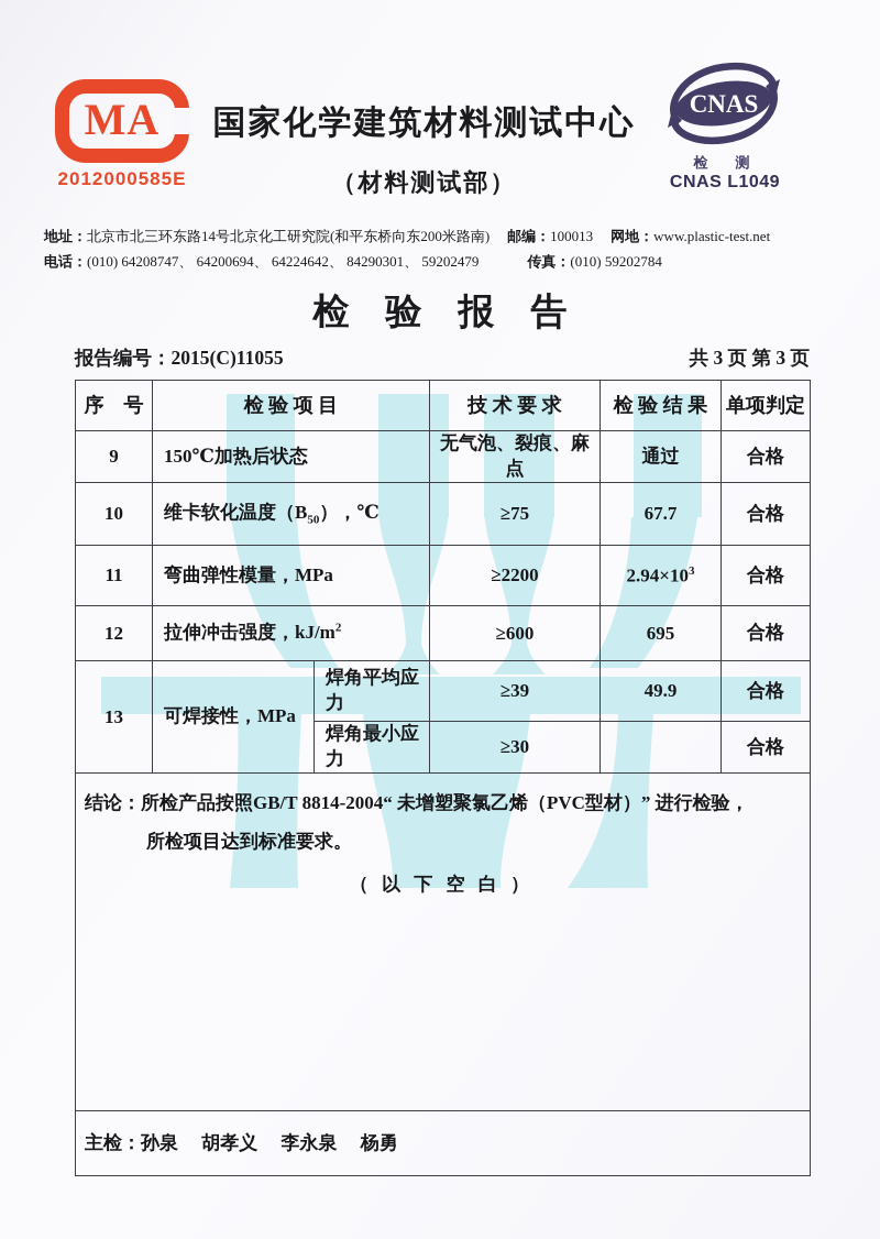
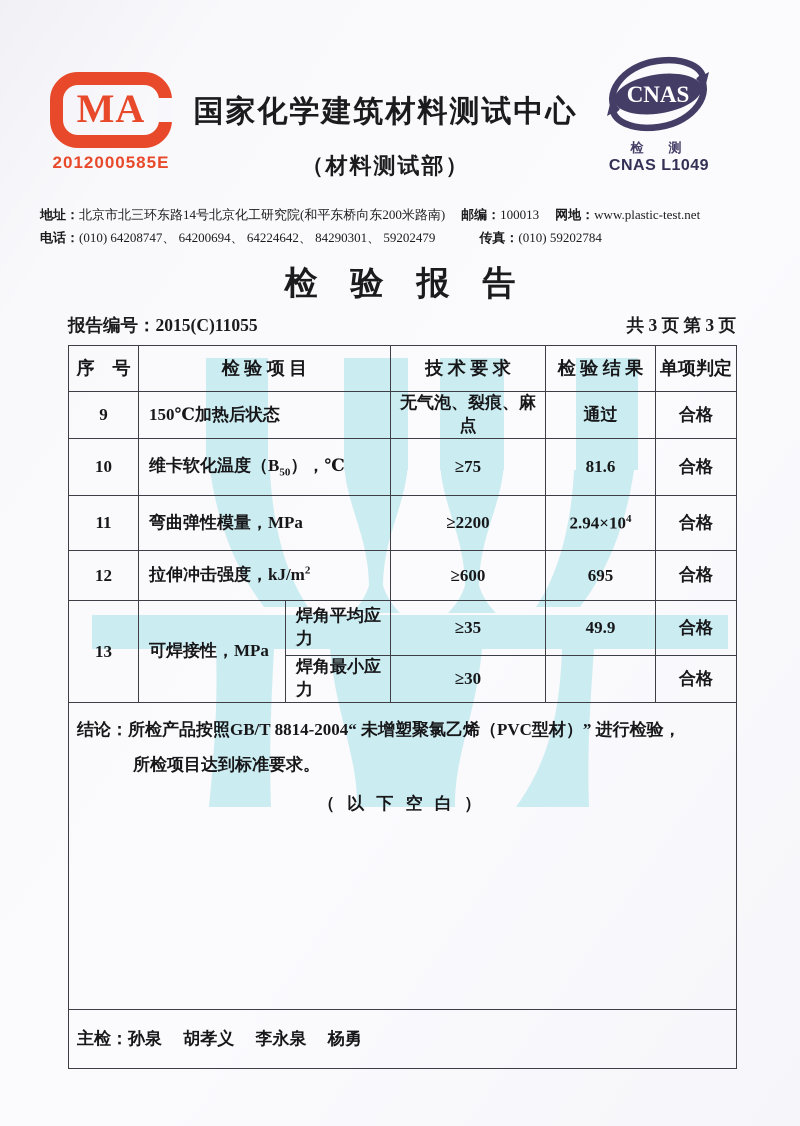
  MA
  2012000585E
  国家化学建筑材料测试中心
  （材料测试部）
  CNAS
  检 测
  CNAS L1049
  地址：北京市北三环东路14号北京化工研究院(和平东桥向东200米路南) 邮编：100013 网地：www.plastic-test.net
  电话：(010) 64208747、 64200694、 64224642、 84290301、 59202479 传真：(010) 59202784
  检 验 报 告
  报告编号：2015(C)11055
  共 3 页 第 3 页
  序 号	检 验 项 目	技 术 要 求	检 验 结 果	单项判定
  9	150℃加热后状态	无气泡、裂痕、麻点	通过	合格
- 10	维卡软化温度（B50），℃	≥75	67.7	合格
+ 10	维卡软化温度（B50），℃	≥75	81.6	合格
- 11	弯曲弹性模量，MPa	≥2200	2.94×103	合格
+ 11	弯曲弹性模量，MPa	≥2200	2.94×104	合格
  12	拉伸冲击强度，kJ/m2	≥600	695	合格
- 13	可焊接性，MPa	焊角平均应力	≥39	49.9	合格
+ 13	可焊接性，MPa	焊角平均应力	≥35	49.9	合格
  焊角最小应力	≥30		合格
  结论：所检产品按照GB/T 8814-2004“ 未增塑聚氯乙烯（PVC型材）” 进行检验， 所检项目达到标准要求。 （ 以 下 空 白 ）
  主检：孙泉 胡孝义 李永泉 杨勇
